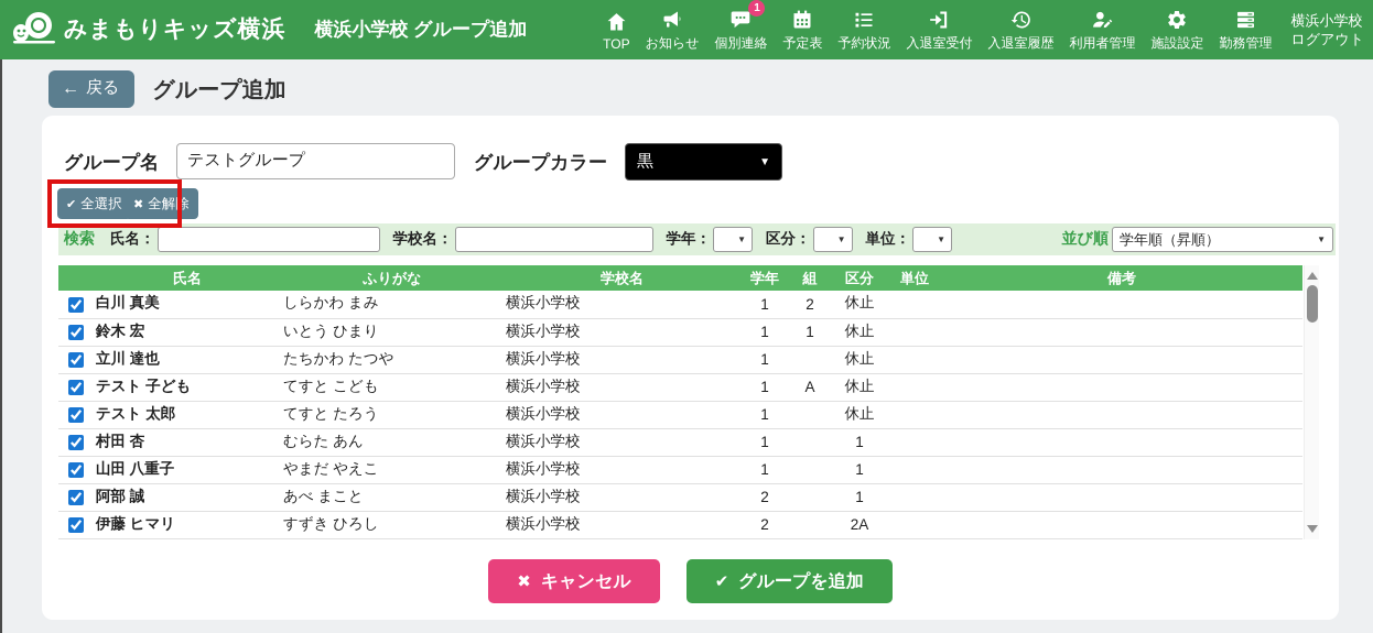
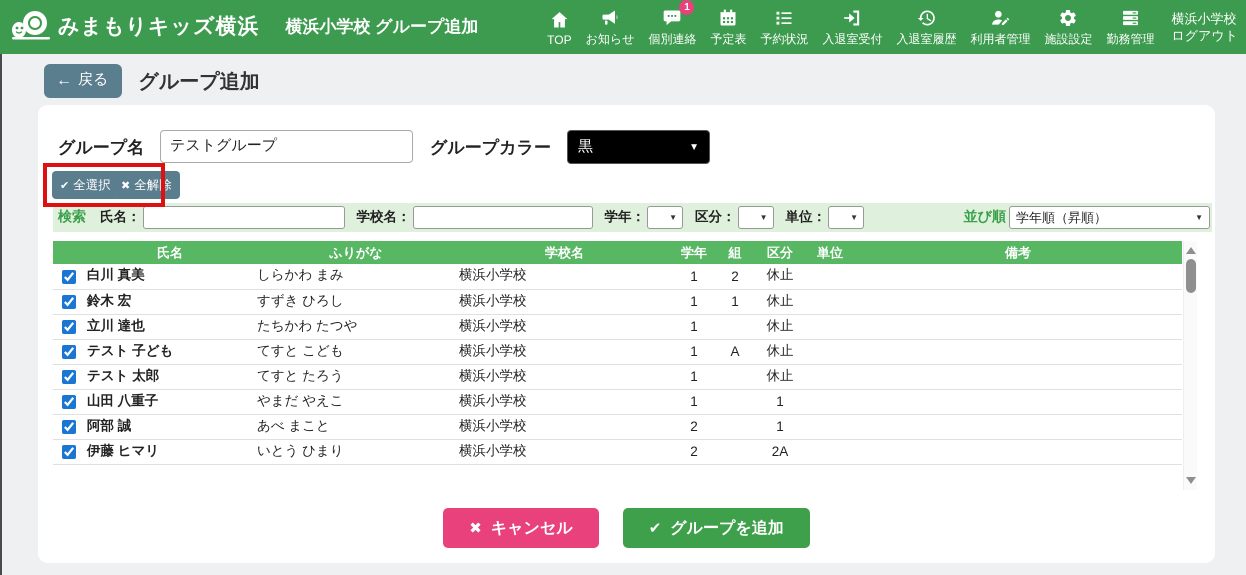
  みまもりキッズ横浜
  横浜小学校 グループ追加
  TOP
  お知らせ
  1
  個別連絡
  予定表
  予約状況
  入退室受付
  入退室履歴
  利用者管理
  施設設定
  勤務管理
  横浜小学校
  ログアウト
  ←
  戻る
  グループ追加
  グループ名
  テストグループ
  グループカラー
  黒
  ▼
  ✔
  全選択
  ✖
  全解除
  検索
  氏名：
  学校名：
  学年：
  ▼
  区分：
  ▼
  単位：
  ▼
  並び順
  学年順（昇順）
  ▼
  	氏名	ふりがな	学校名	学年	組	区分	単位	備考
  	白川 真美	しらかわ まみ	横浜小学校	1	2	休止
- 	鈴木 宏	いとう ひまり	横浜小学校	1	1	休止
+ 	鈴木 宏	すずき ひろし	横浜小学校	1	1	休止
  	立川 達也	たちかわ たつや	横浜小学校	1		休止
  	テスト 子ども	てすと こども	横浜小学校	1	A	休止
  	テスト 太郎	てすと たろう	横浜小学校	1		休止
- 	村田 杏	むらた あん	横浜小学校	1		1
  	山田 八重子	やまだ やえこ	横浜小学校	1		1
  	阿部 誠	あべ まこと	横浜小学校	2		1
- 	伊藤 ヒマリ	すずき ひろし	横浜小学校	2		2A
+ 	伊藤 ヒマリ	いとう ひまり	横浜小学校	2		2A
  ✖
  キャンセル
  ✔
  グループを追加
